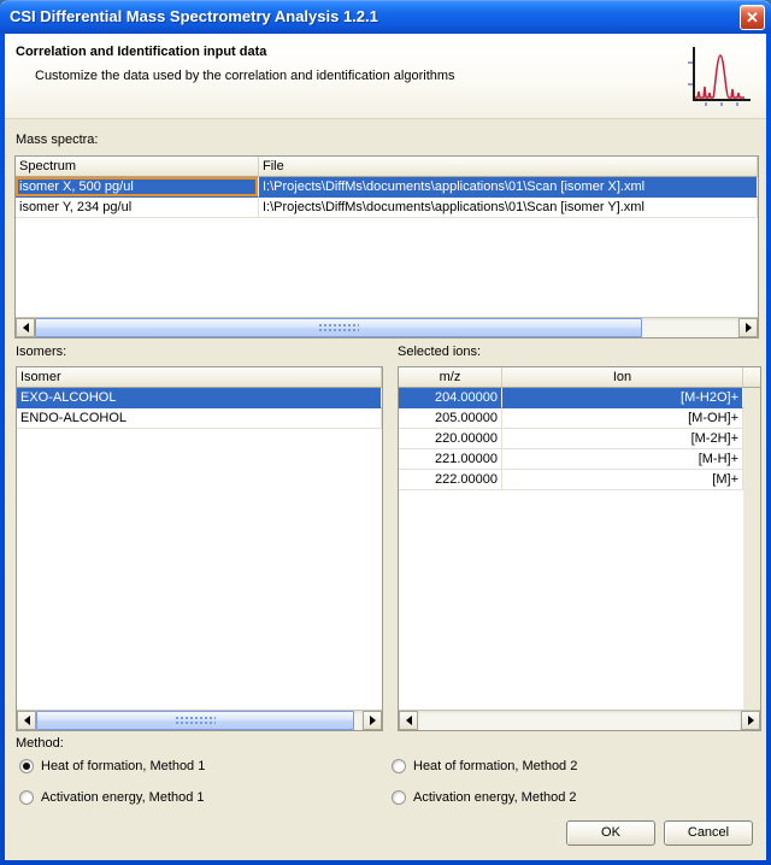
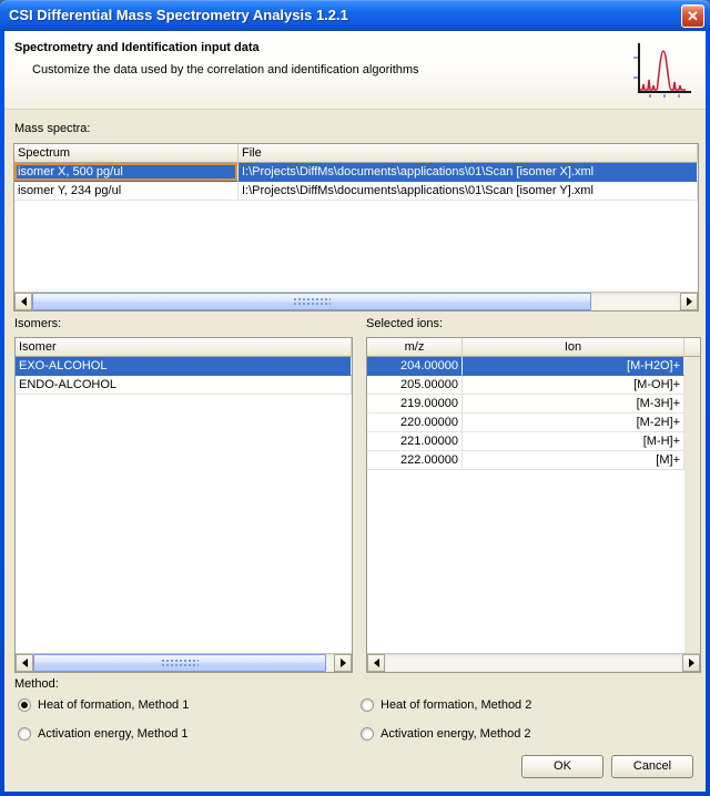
  CSI Differential Mass Spectrometry Analysis 1.2.1
  ✕
- Correlation and Identification input data
+ Spectrometry and Identification input data
  Customize the data used by the correlation and identification algorithms
  Mass spectra:
  Spectrum
  File
  isomer X, 500 pg/ul
  I:\Projects\DiffMs\documents\applications\01\Scan [isomer X].xml
  isomer Y, 234 pg/ul
  I:\Projects\DiffMs\documents\applications\01\Scan [isomer Y].xml
  Isomers:
  Selected ions:
  Isomer
  EXO-ALCOHOL
  ENDO-ALCOHOL
  m/z
  Ion
  204.00000
  [M-H2O]+
  205.00000
  [M-OH]+
+ 219.00000
+ [M-3H]+
  220.00000
  [M-2H]+
  221.00000
  [M-H]+
  222.00000
  [M]+
  Method:
  Heat of formation, Method 1
  Heat of formation, Method 2
  Activation energy, Method 1
  Activation energy, Method 2
  OK
  Cancel
